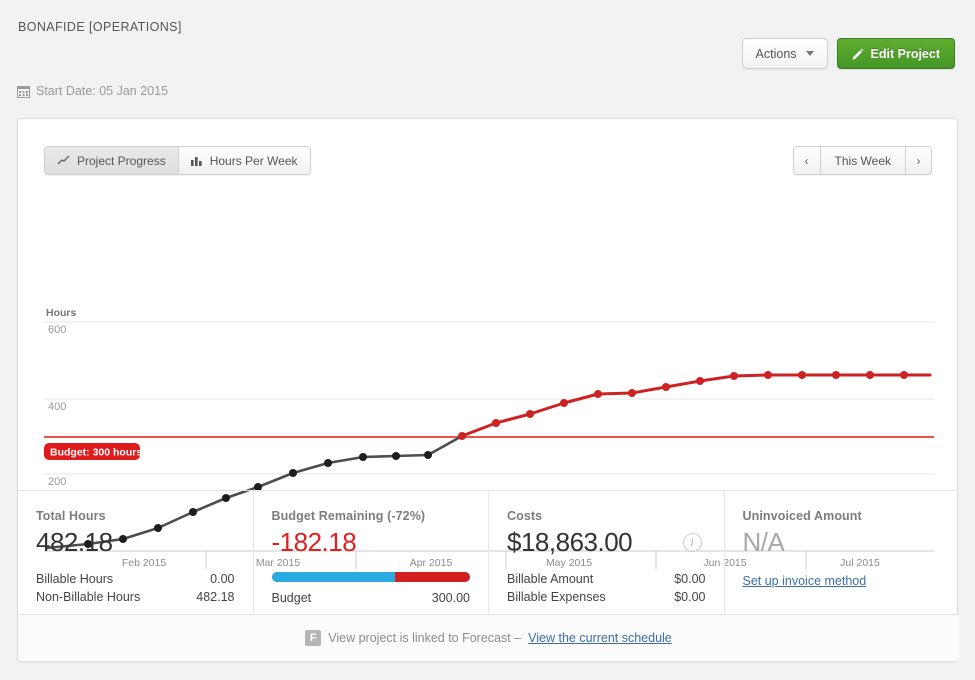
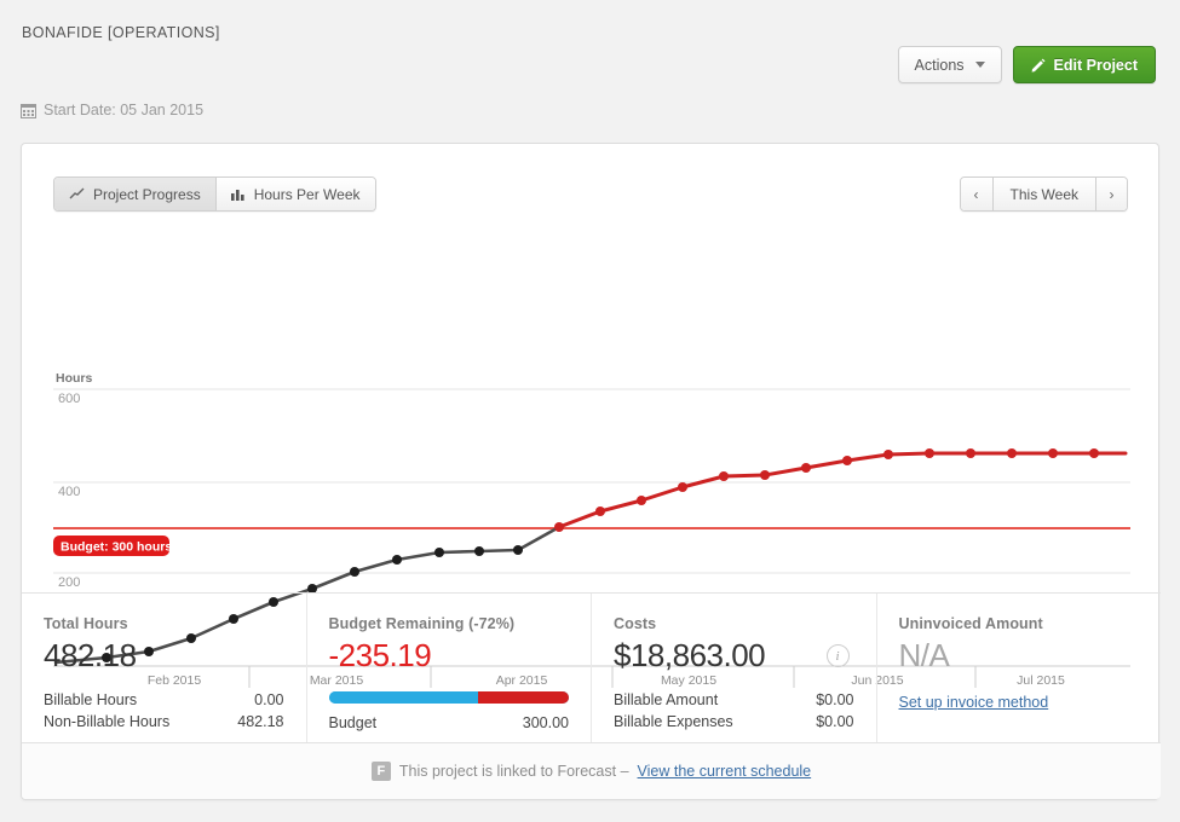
  BONAFIDE [OPERATIONS]
  Start Date: 05 Jan 2015
  Actions
  Edit Project
  Project Progress
  Hours Per Week
  ‹
  This Week
  ›
  600
  400
  200
  Hours
  Budget: 300 hours
  Feb 2015
  Mar 2015
  Apr 2015
  May 2015
  Jun 2015
  Jul 2015
  Total Hours
  482.18
  Billable Hours
  0.00
  Non-Billable Hours
  482.18
  Budget Remaining (-72%)
- -182.18
+ -235.19
  Budget
  300.00
  Costs
  $18,863.00
  i
  Billable Amount
  $0.00
  Billable Expenses
  $0.00
  Uninvoiced Amount
  N/A
  Set up invoice method
  F
- View project is linked to Forecast –
+ This project is linked to Forecast –
  View the current schedule
